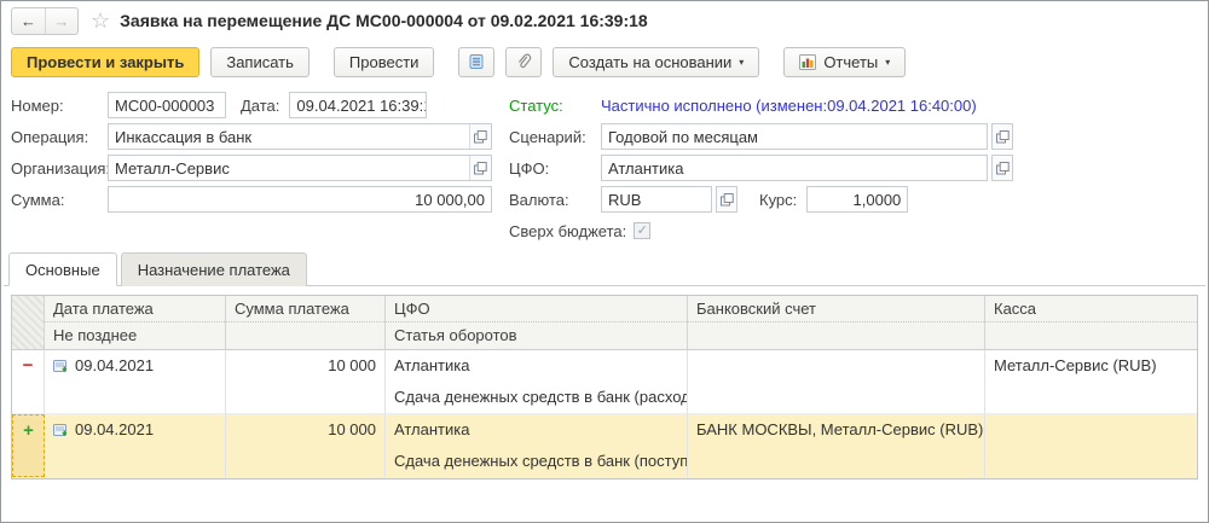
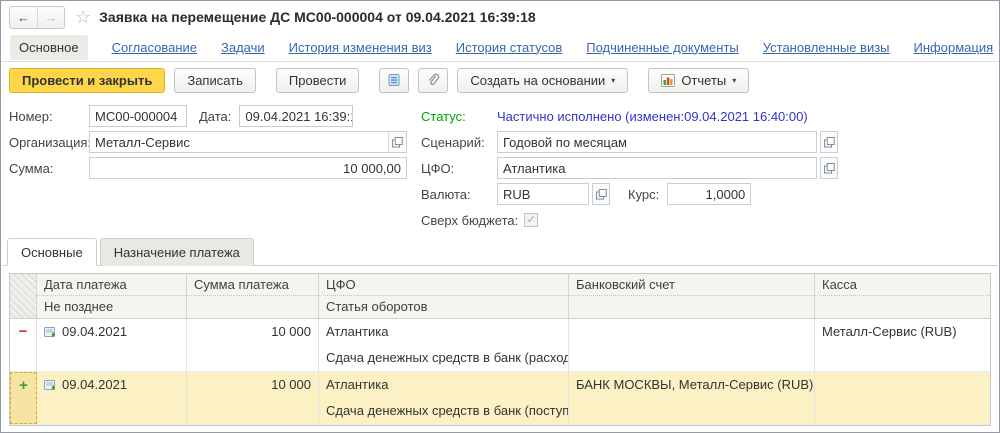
  ←
  →
  ☆
- Заявка на перемещение ДС МС00-000004 от 09.02.2021 16:39:18
+ Заявка на перемещение ДС МС00-000004 от 09.04.2021 16:39:18
+ Основное
+ Согласование
+ Задачи
+ История изменения виз
+ История статусов
+ Подчиненные документы
+ Установленные визы
+ Информация
  Провести и закрыть
  Записать
  Провести
  Создать на основании
  ▾
  Отчеты
  ▾
  Номер:
- МС00-000003
+ МС00-000004
  Дата:
  09.04.2021 16:39:
- Операция:
- Инкассация в банк
  Организация
  Металл-Сервис
  Сумма:
  10 000,00
  Статус:
  Частично исполнено (изменен:09.04.2021 16:40:00)
  Сценарий:
  Годовой по месяцам
  ЦФО:
  Атлантика
  Валюта:
  RUB
  Курс:
  1,0000
  Сверх бюджета:
  ✓
  Основные
  Назначение платежа
  Дата платежа
  Не позднее
  Сумма платежа
  ЦФО
  Статья оборотов
  Банковский счет
  Касса
  −
  09.04.2021
  10 000
  Атлантика
  Сдача денежных средств в банк (расход
  Металл-Сервис (RUB)
  +
  09.04.2021
  10 000
  Атлантика
  Сдача денежных средств в банк (поступ
  БАНК МОСКВЫ, Металл-Сервис (RUB)
